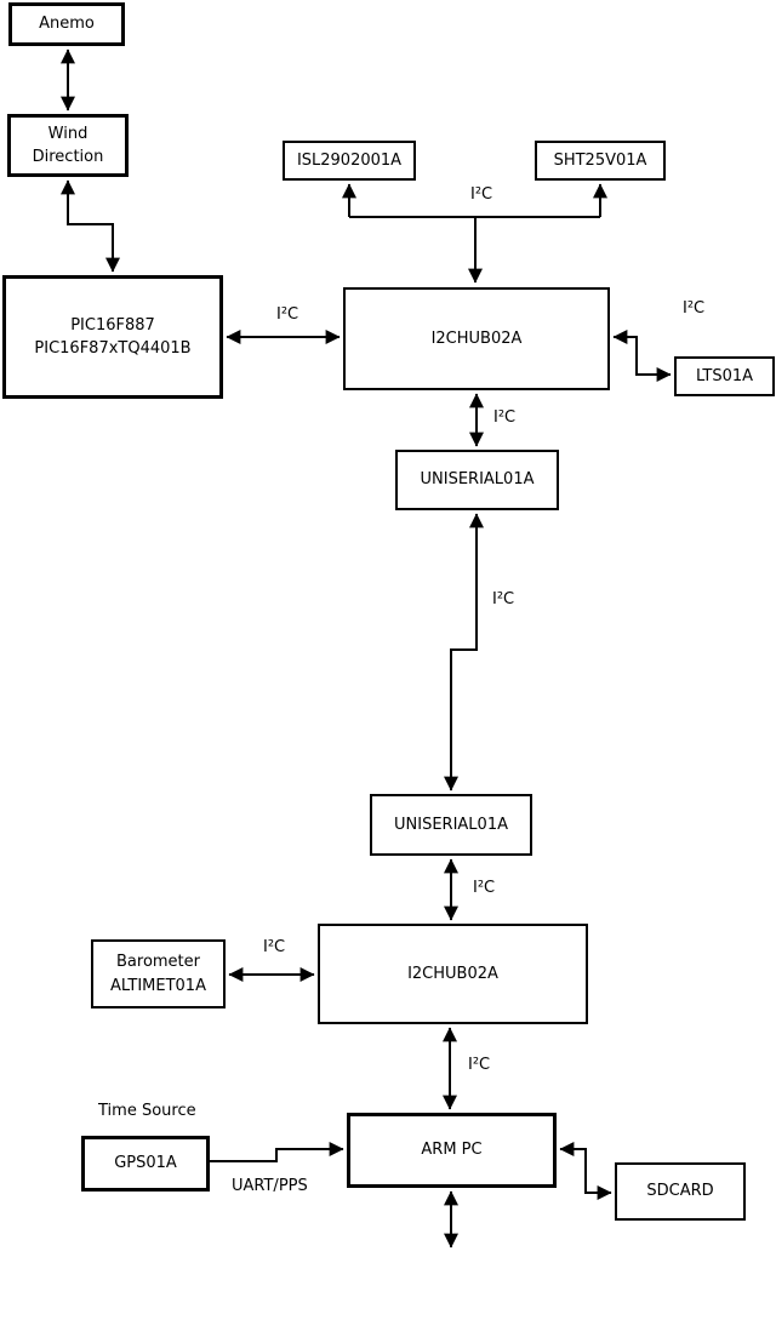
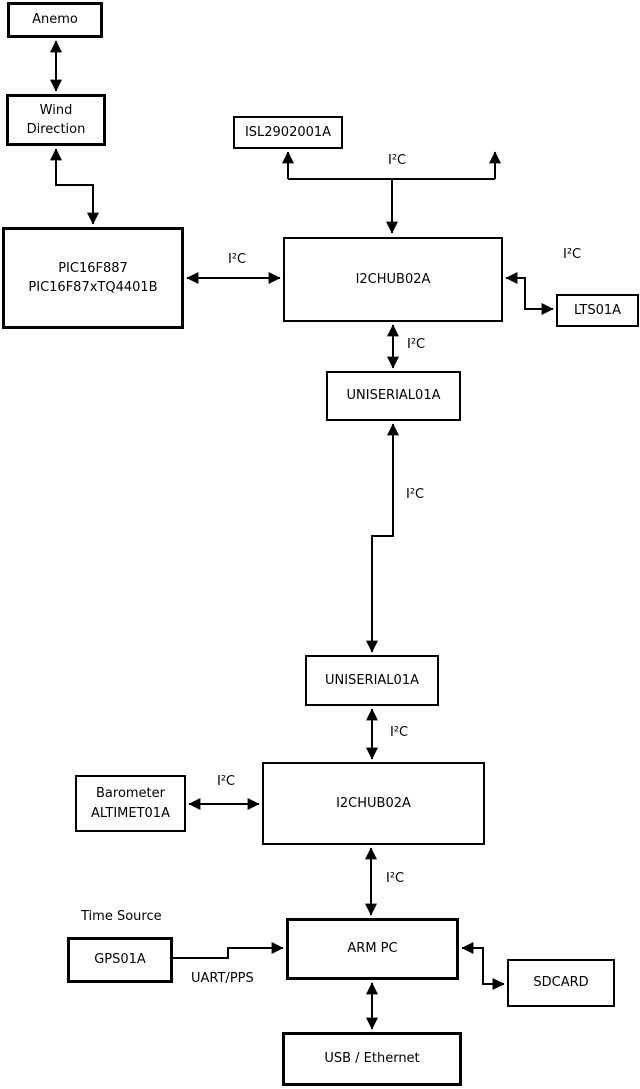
  Anemo
  Wind
  Direction
  PIC16F887
  PIC16F87xTQ4401B
  ISL2902001A
- SHT25V01A
  I2CHUB02A
  LTS01A
  UNISERIAL01A
  UNISERIAL01A
  Barometer
  ALTIMET01A
  I2CHUB02A
  GPS01A
  ARM PC
  SDCARD
+ USB / Ethernet
  I²C
  I²C
  I²C
  I²C
  I²C
  I²C
  I²C
  I²C
  Time Source
  UART/PPS
